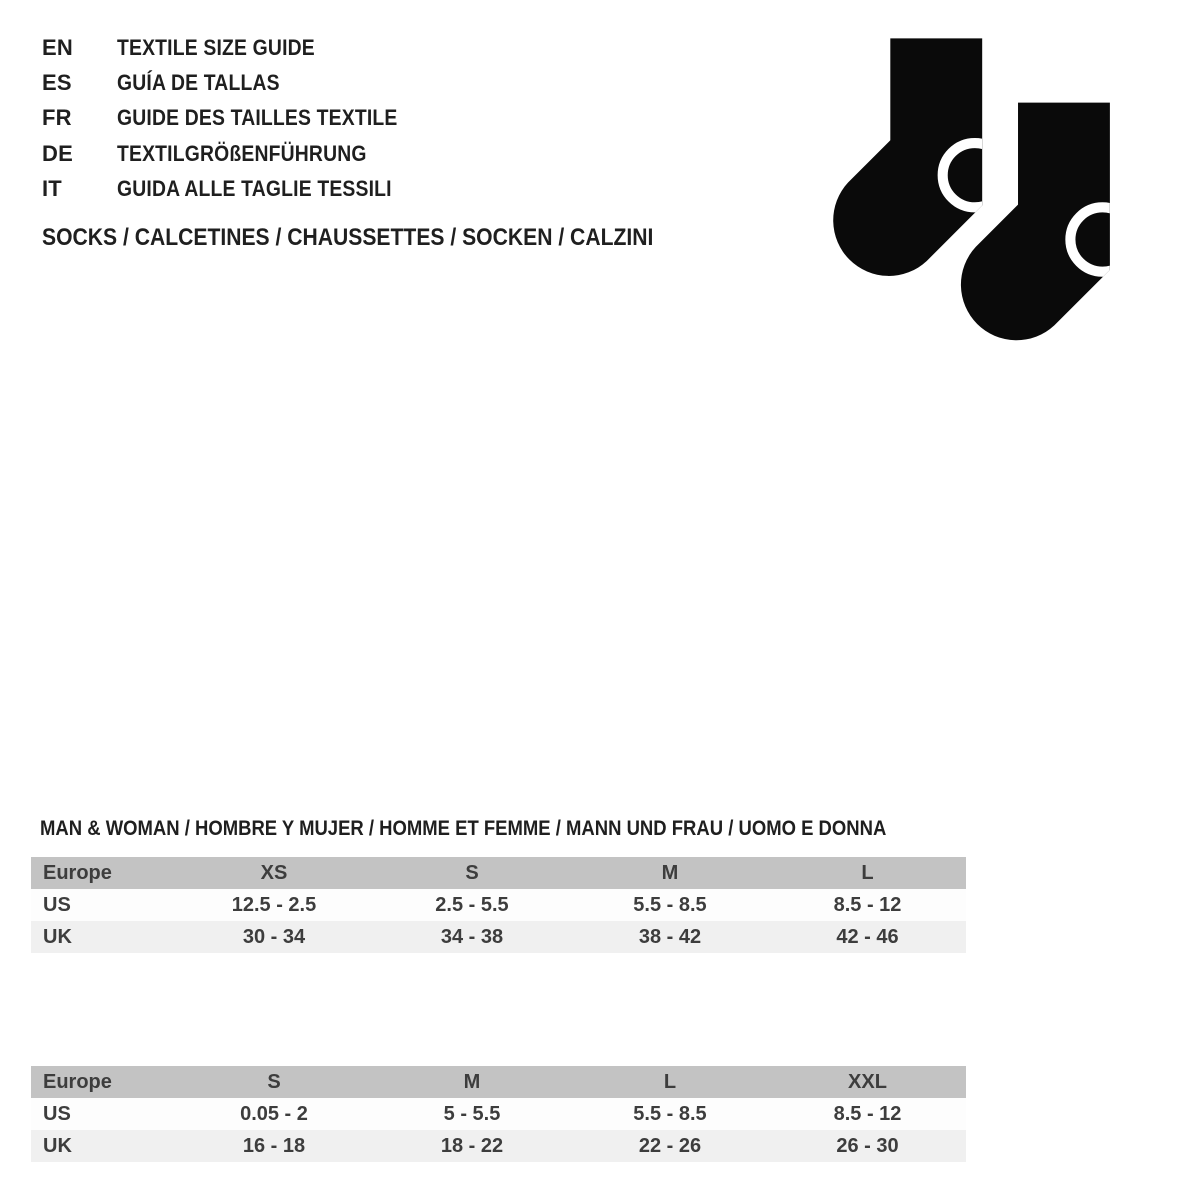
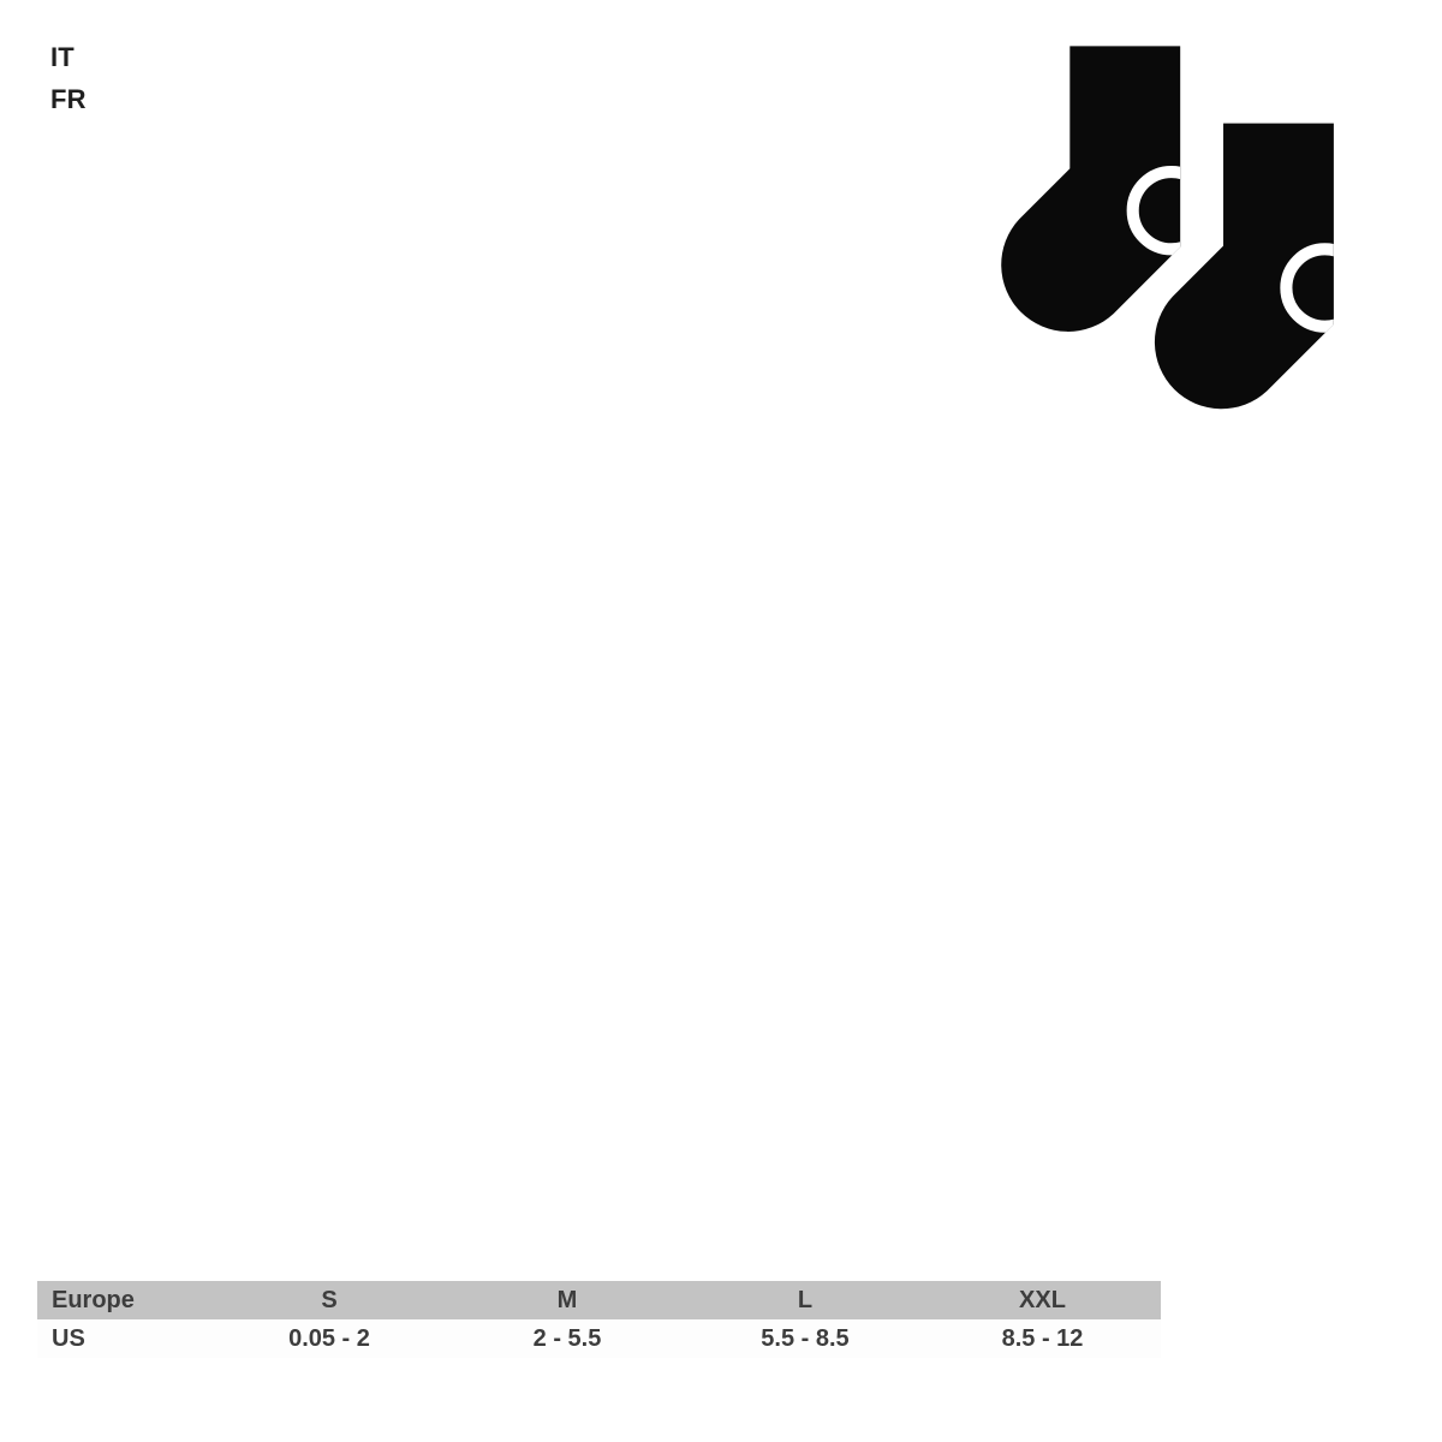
- EN
- TEXTILE SIZE GUIDE
- ES
- GUÍA DE TALLAS
- FR
+ IT
- GUIDE DES TAILLES TEXTILE
- DE
- TEXTILGRÖßENFÜHRUNG
- IT
+ FR
- GUIDA ALLE TAGLIE TESSILI
- SOCKS / CALCETINES / CHAUSSETTES / SOCKEN / CALZINI
- MAN & WOMAN / HOMBRE Y MUJER / HOMME ET FEMME / MANN UND FRAU / UOMO E DONNA
- Europe	XS	S	M	L
- US	12.5 - 2.5	2.5 - 5.5	5.5 - 8.5	8.5 - 12
- UK	30 - 34	34 - 38	38 - 42	42 - 46
  Europe	S	M	L	XXL
- US	0.05 - 2	5 - 5.5	5.5 - 8.5	8.5 - 12
+ US	0.05 - 2	2 - 5.5	5.5 - 8.5	8.5 - 12
- UK	16 - 18	18 - 22	22 - 26	26 - 30
